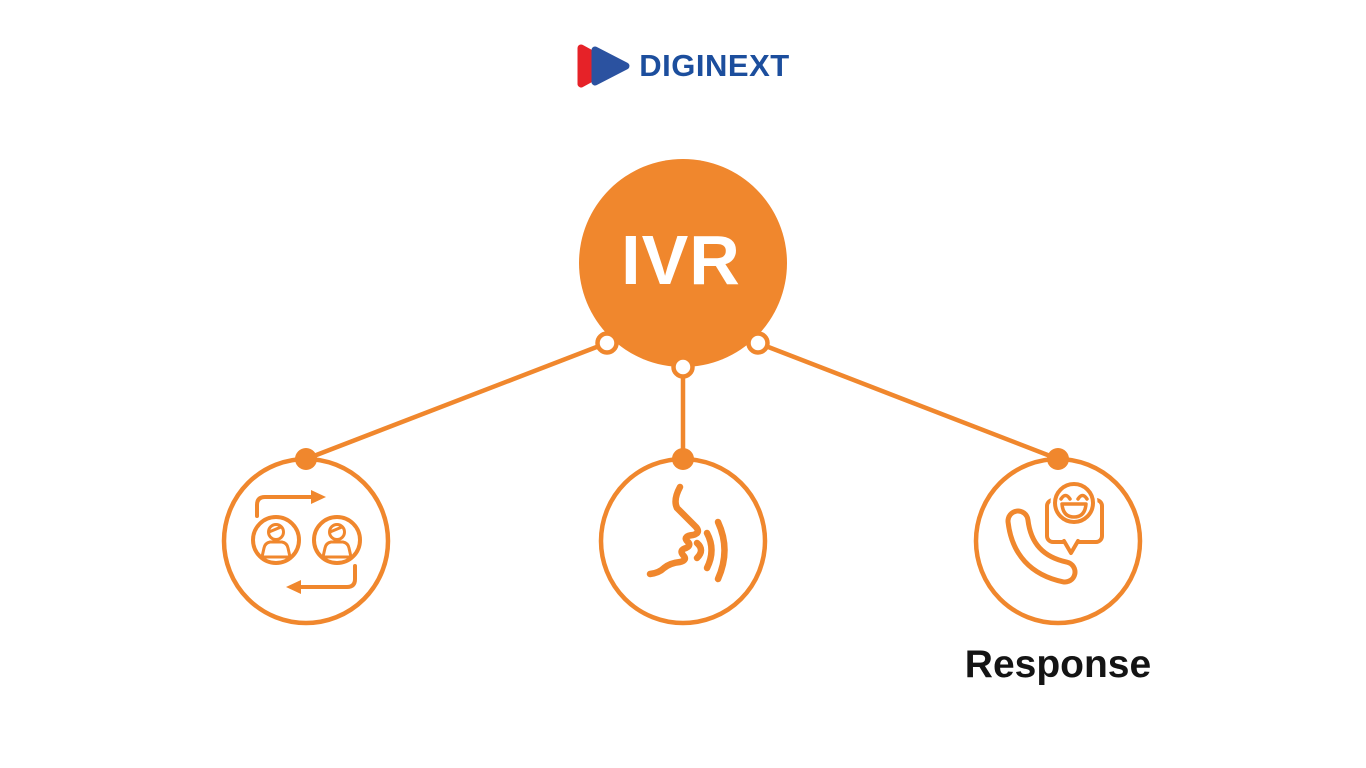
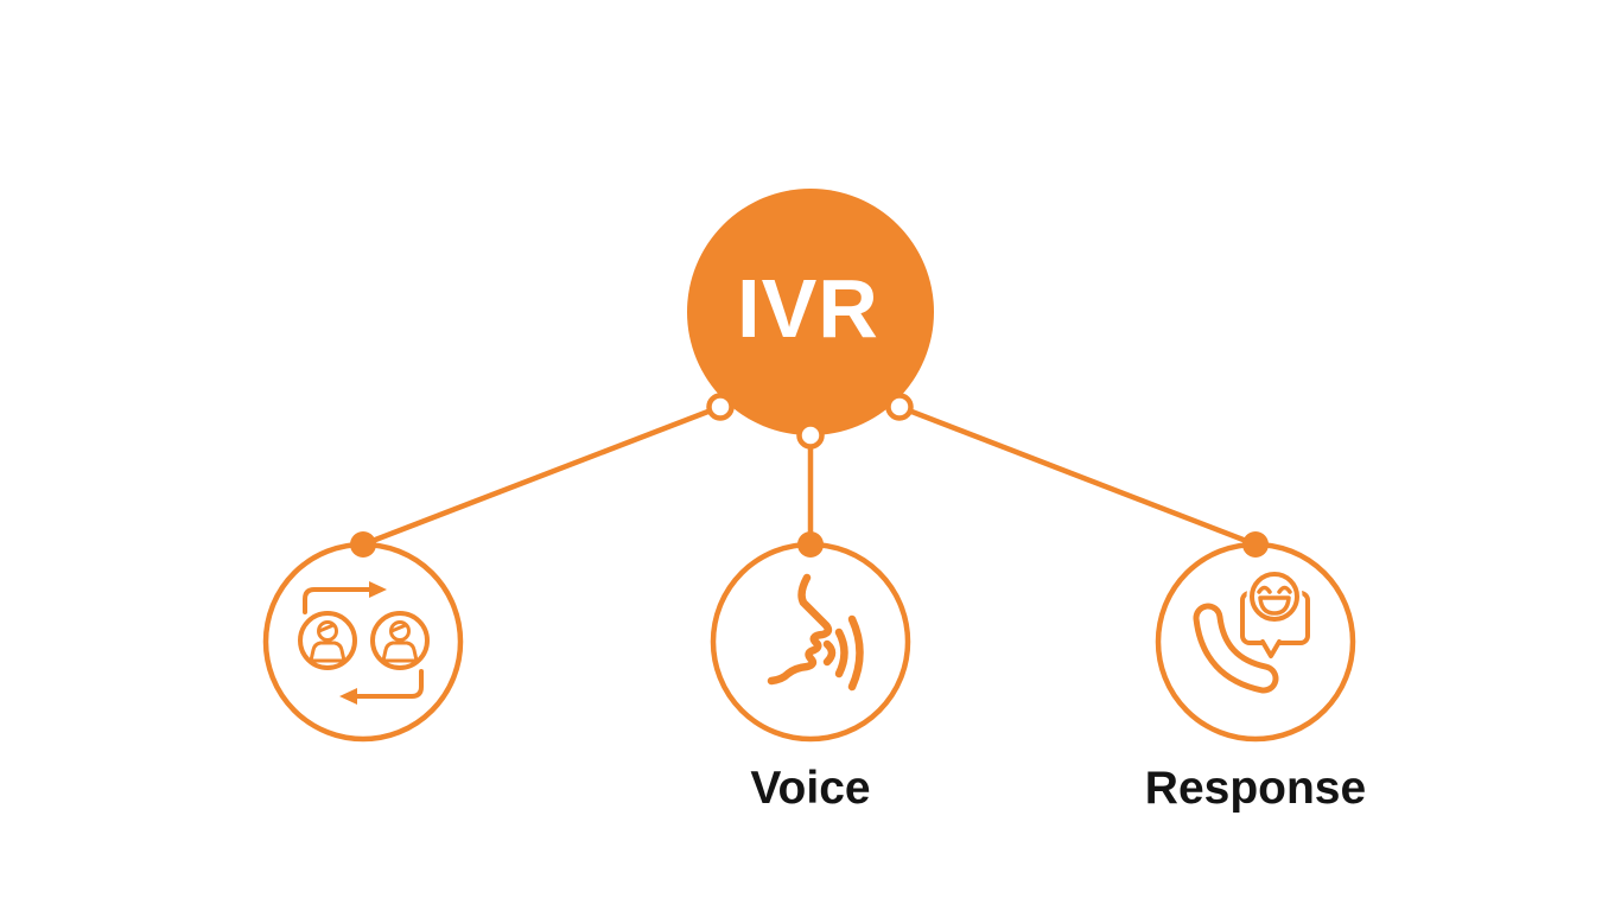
- DIGINEXT
  IVR
+ Voice
  Response
